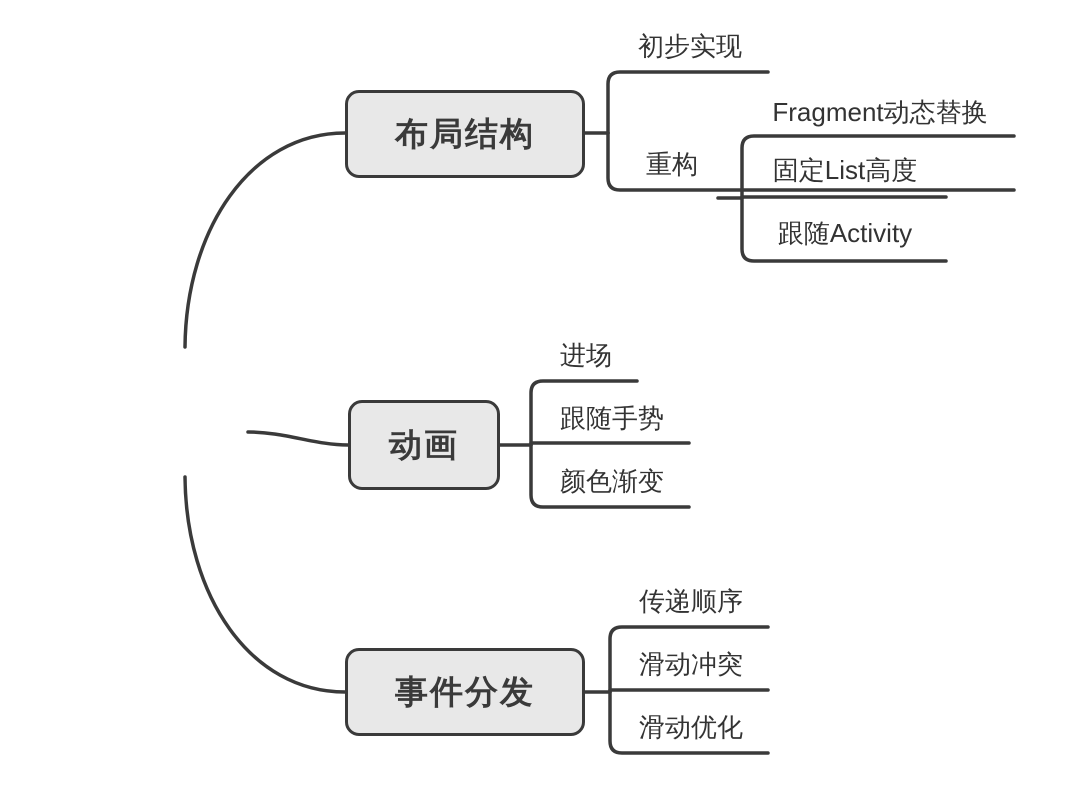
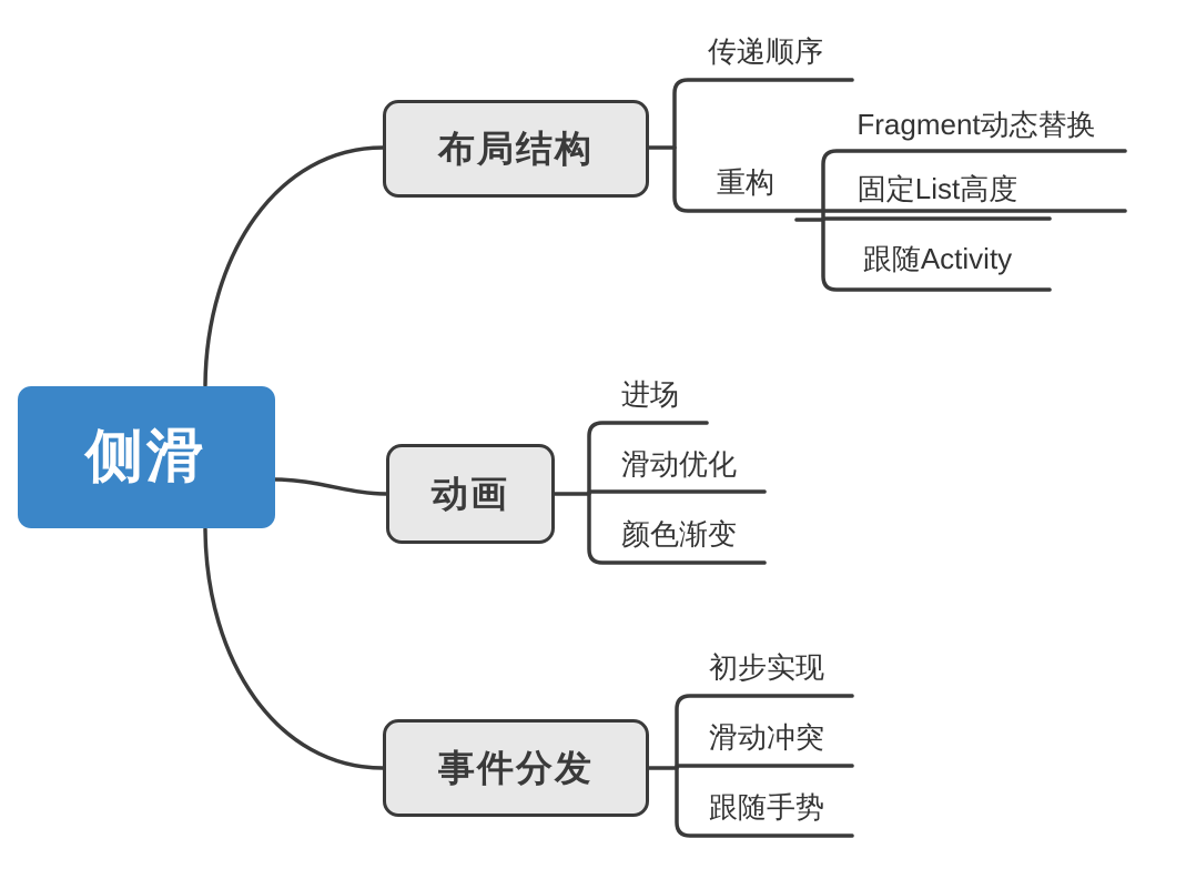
+ 侧滑
  布局结构
- 初步实现
+ 传递顺序
  重构
  Fragment动态替换
  固定List高度
  跟随Activity
  动画
  进场
- 跟随手势
+ 滑动优化
  颜色渐变
  事件分发
- 传递顺序
+ 初步实现
  滑动冲突
- 滑动优化
+ 跟随手势
